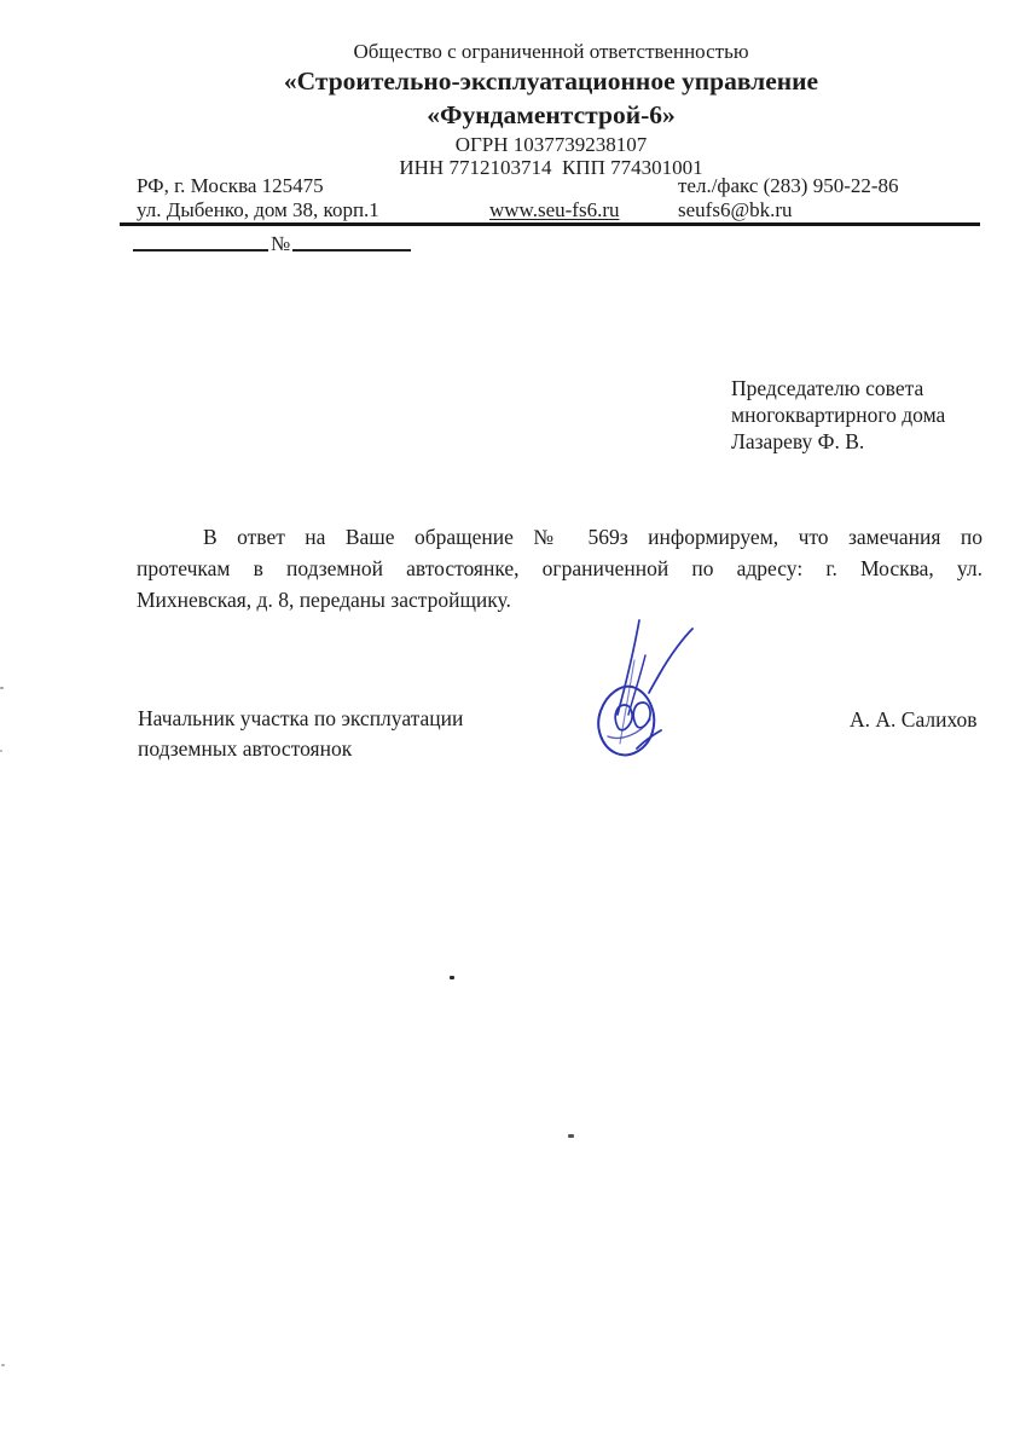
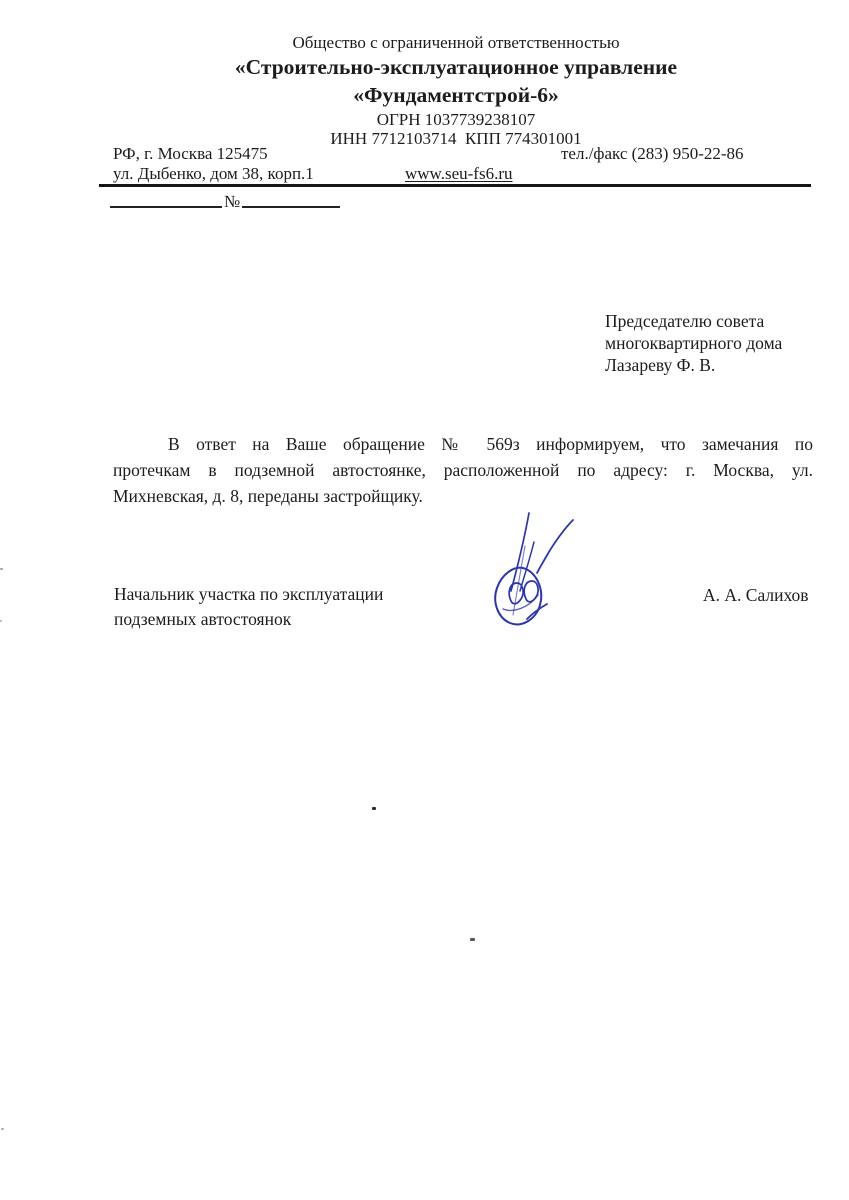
  Общество с ограниченной ответственностью
  «Строительно-эксплуатационное управление
  «Фундаментстрой-6»
  ОГРН 1037739238107
  ИНН 7712103714 КПП 774301001
  РФ, г. Москва 125475
  ул. Дыбенко, дом 38, корп.1
  www.seu-fs6.ru
  тел./факс (283) 950-22-86
- seufs6@bk.ru
  №
  Председателю совета
  многоквартирного дома
  Лазареву Ф. В.
  В ответ на Ваше обращение № 569з информируем, что замечания по
- протечкам в подземной автостоянке, ограниченной по адресу: г. Москва, ул.
+ протечкам в подземной автостоянке, расположенной по адресу: г. Москва, ул.
  Михневская, д. 8, переданы застройщику.
  Начальник участка по эксплуатации
  подземных автостоянок
  А. А. Салихов
